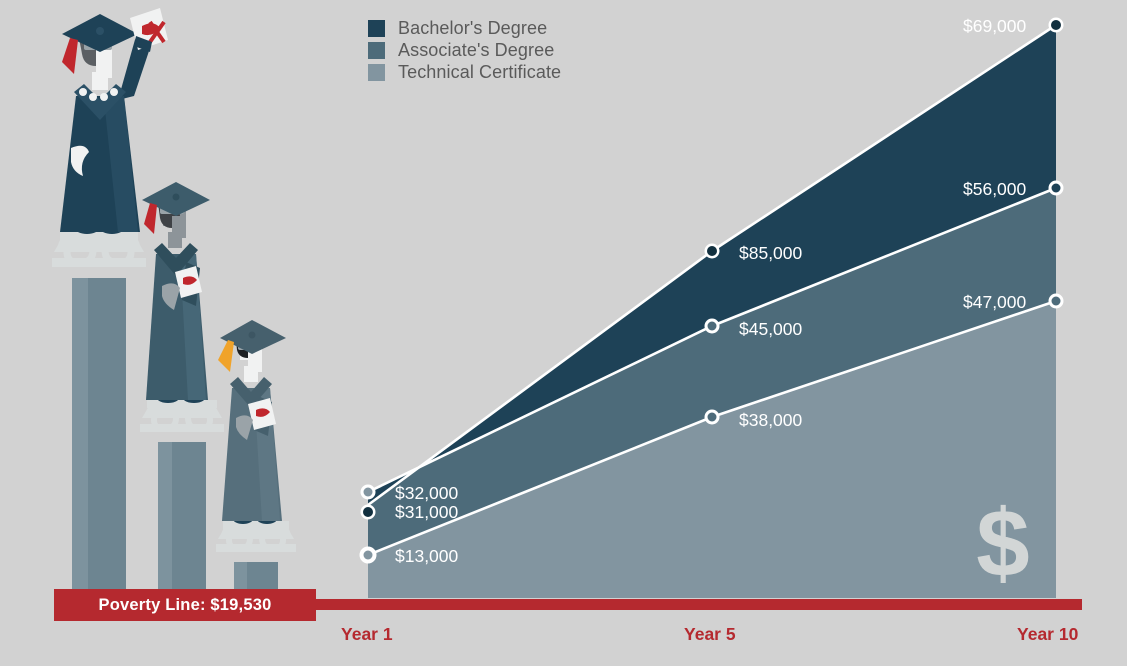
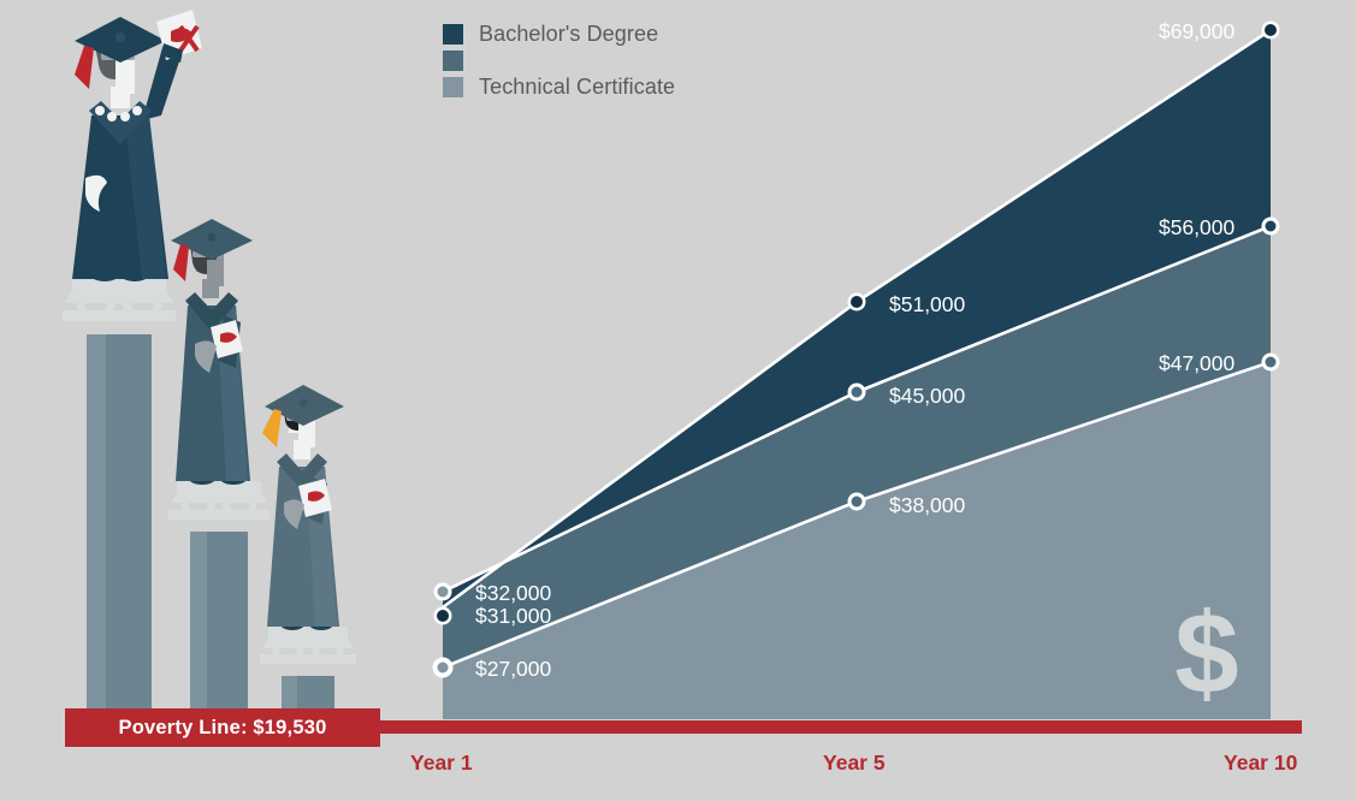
  $
  Bachelor's Degree
- Associate's Degree
  Technical Certificate
  $69,000
- $85,000
+ $51,000
  $31,000
  $56,000
  $45,000
  $32,000
  $47,000
  $38,000
- $13,000
+ $27,000
  Poverty Line: $19,530
  Year 1
  Year 5
  Year 10
